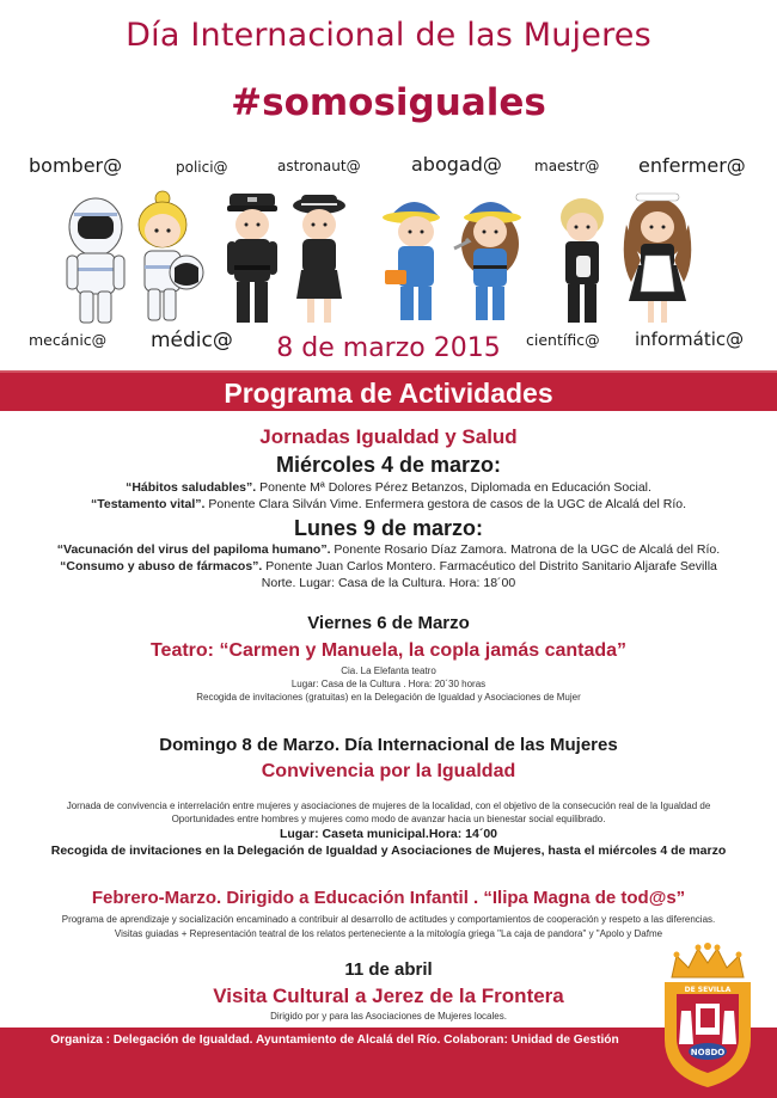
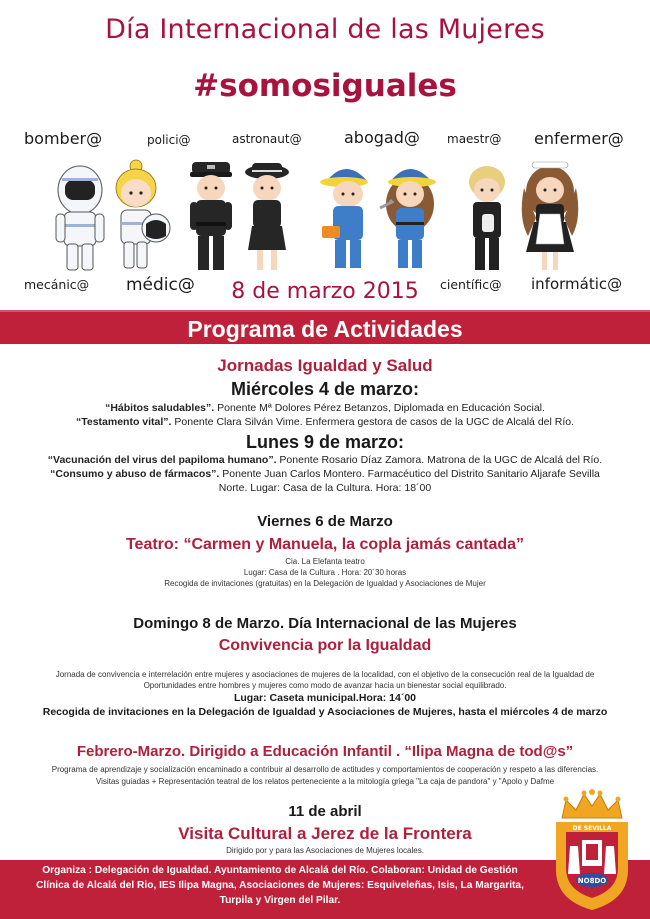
  Día Internacional de las Mujeres
  #somosiguales
  bomber@
  polici@
  astronaut@
  abogad@
  maestr@
  enfermer@
  mecánic@
  médic@
  científic@
  informátic@
  8 de marzo 2015
  Programa de Actividades
  Jornadas Igualdad y Salud
  Miércoles 4 de marzo:
  “Hábitos saludables”. Ponente Mª Dolores Pérez Betanzos, Diplomada en Educación Social.
  “Testamento vital”. Ponente Clara Silván Vime. Enfermera gestora de casos de la UGC de Alcalá del Río.
  Lunes 9 de marzo:
  “Vacunación del virus del papiloma humano”. Ponente Rosario Díaz Zamora. Matrona de la UGC de Alcalá del Río.
  “Consumo y abuso de fármacos”. Ponente Juan Carlos Montero. Farmacéutico del Distrito Sanitario Aljarafe Sevilla
  Norte. Lugar: Casa de la Cultura. Hora: 18´00
  Viernes 6 de Marzo
  Teatro: “Carmen y Manuela, la copla jamás cantada”
  Cia. La Elefanta teatro
  Lugar: Casa de la Cultura . Hora: 20´30 horas
  Recogida de invitaciones (gratuitas) en la Delegación de Igualdad y Asociaciones de Mujer
  Domingo 8 de Marzo. Día Internacional de las Mujeres
  Convivencia por la Igualdad
  Jornada de convivencia e interrelación entre mujeres y asociaciones de mujeres de la localidad, con el objetivo de la consecución real de la Igualdad de
  Oportunidades entre hombres y mujeres como modo de avanzar hacia un bienestar social equilibrado.
  Lugar: Caseta municipal.Hora: 14´00
  Recogida de invitaciones en la Delegación de Igualdad y Asociaciones de Mujeres, hasta el miércoles 4 de marzo
  Febrero-Marzo. Dirigido a Educación Infantil . “Ilipa Magna de tod@s”
  Programa de aprendizaje y socialización encaminado a contribuir al desarrollo de actitudes y comportamientos de cooperación y respeto a las diferencias.
  Visitas guiadas + Representación teatral de los relatos perteneciente a la mitología griega "La caja de pandora" y "Apolo y Dafme
  11 de abril
  Visita Cultural a Jerez de la Frontera
  Dirigido por y para las Asociaciones de Mujeres locales.
  Organiza : Delegación de Igualdad. Ayuntamiento de Alcalá del Río. Colaboran: Unidad de Gestión
+ Clínica de Alcalá del Rio, IES Ilipa Magna, Asociaciones de Mujeres: Esquiveleñas, Isis, La Margarita,
+ Turpila y Virgen del Pilar.
  NO8DO
